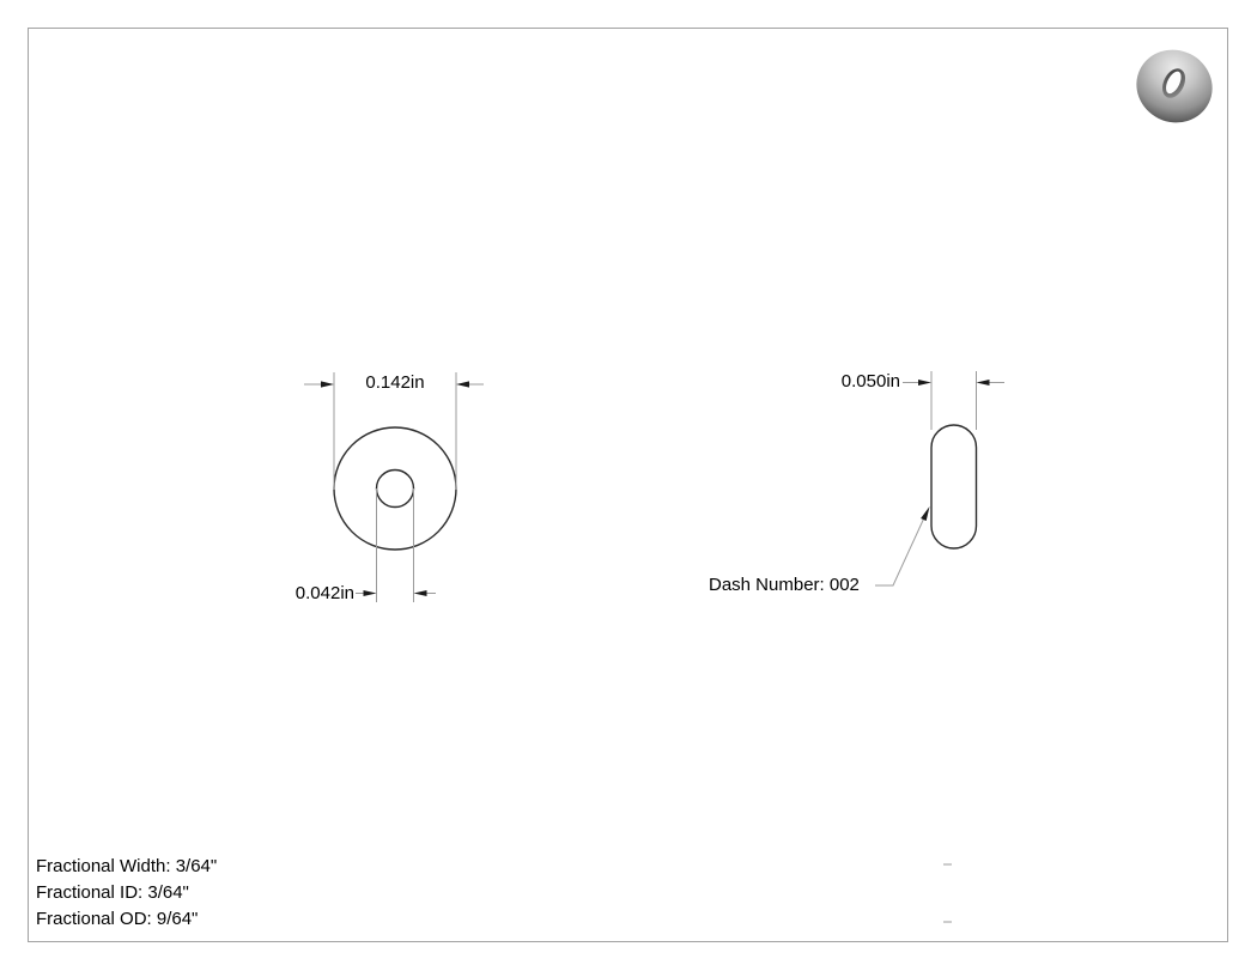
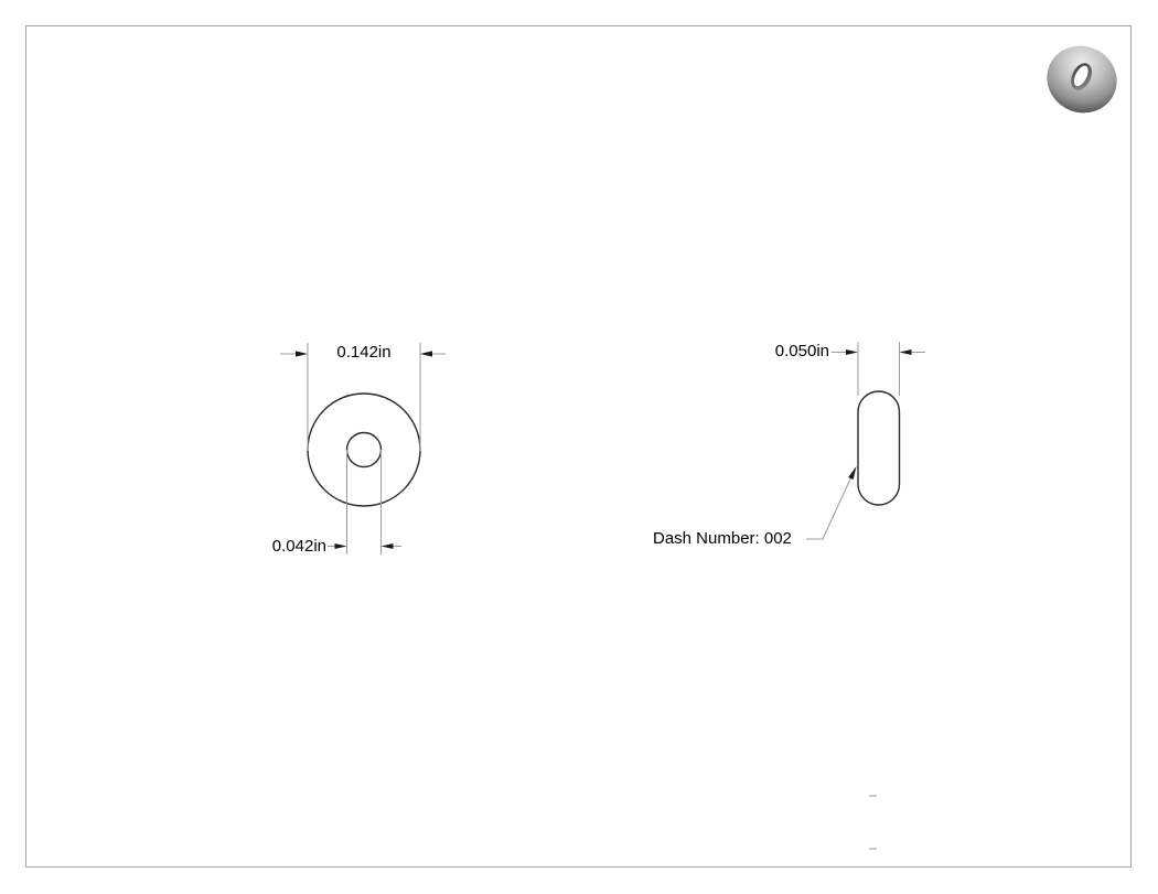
  0.142in
  0.042in
  0.050in
  Dash Number: 002
- Fractional Width: 3/64"
- Fractional ID: 3/64"
- Fractional OD: 9/64"
